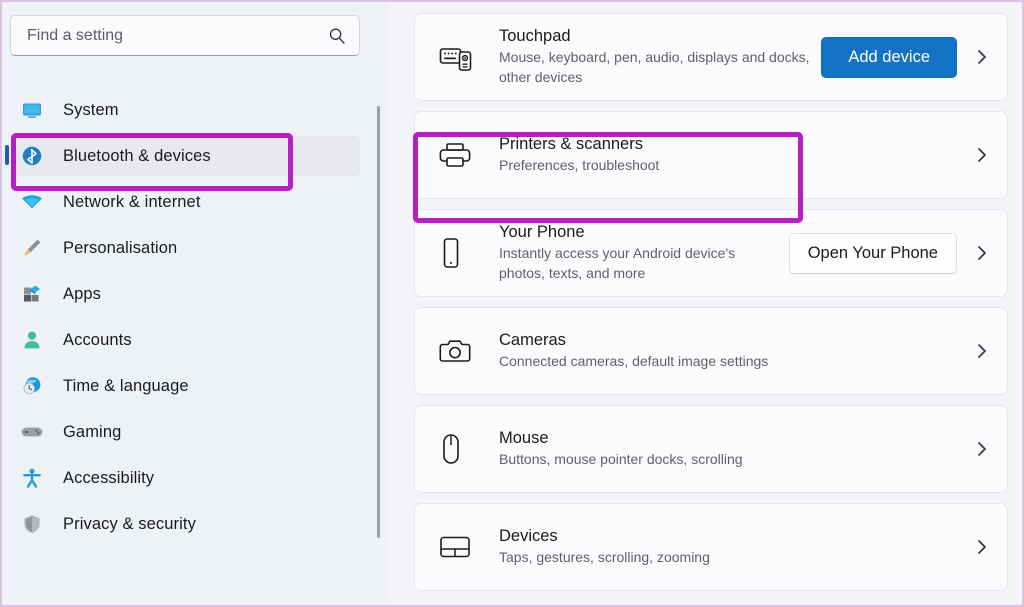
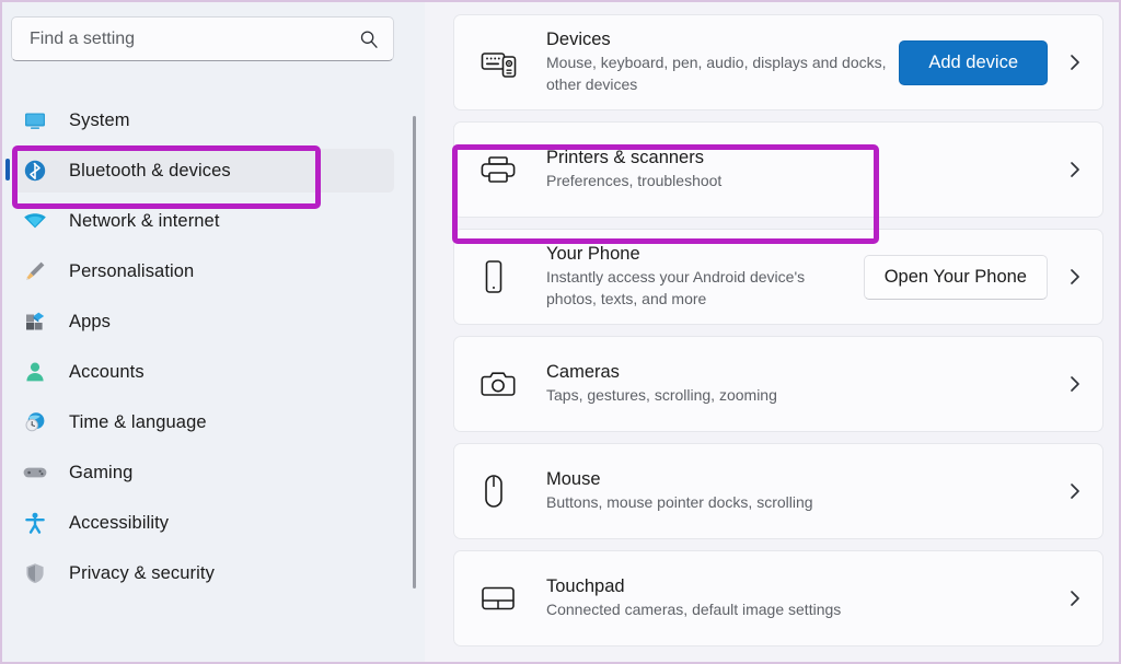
  Find a setting
  System
  Bluetooth & devices
  Network & internet
  Personalisation
  Apps
  Accounts
  Time & language
  Gaming
  Accessibility
  Privacy & security
- Touchpad
+ Devices
  Mouse, keyboard, pen, audio, displays and docks, other devices
  Add device
  Printers & scanners
  Preferences, troubleshoot
  Your Phone
  Instantly access your Android device's photos, texts, and more
  Open Your Phone
  Cameras
- Connected cameras, default image settings
+ Taps, gestures, scrolling, zooming
  Mouse
  Buttons, mouse pointer docks, scrolling
- Devices
+ Touchpad
- Taps, gestures, scrolling, zooming
+ Connected cameras, default image settings
